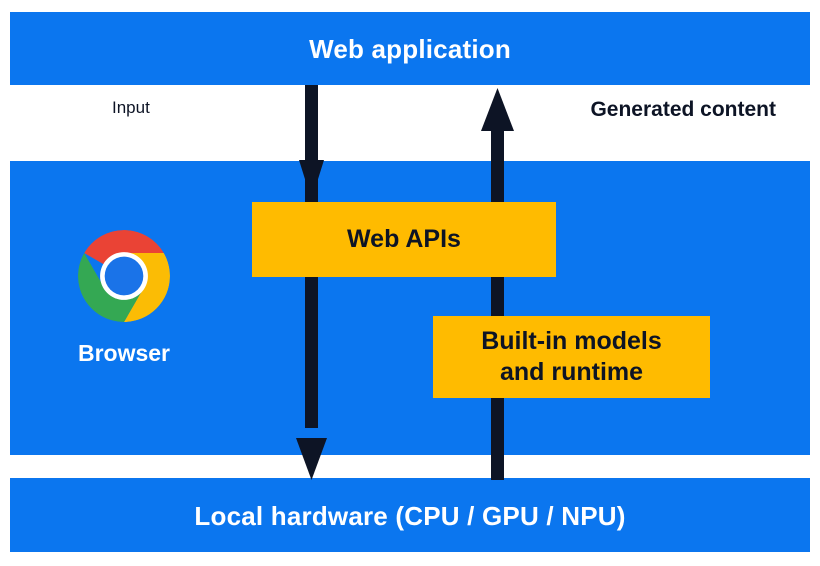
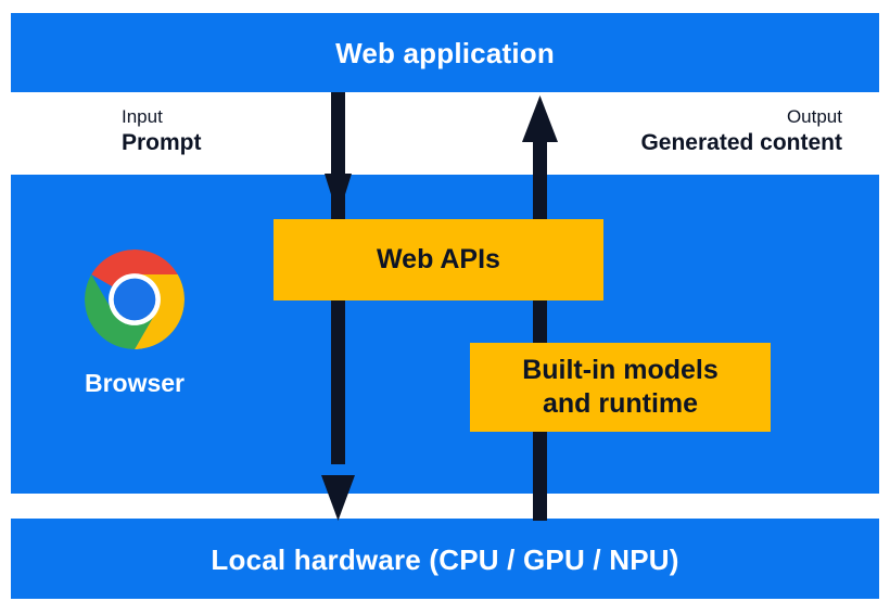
  Web application
  Local hardware (CPU / GPU / NPU)
  Web APIs
  Built-in models
  and runtime
  Input
+ Prompt
+ Output
  Generated content
  Browser
